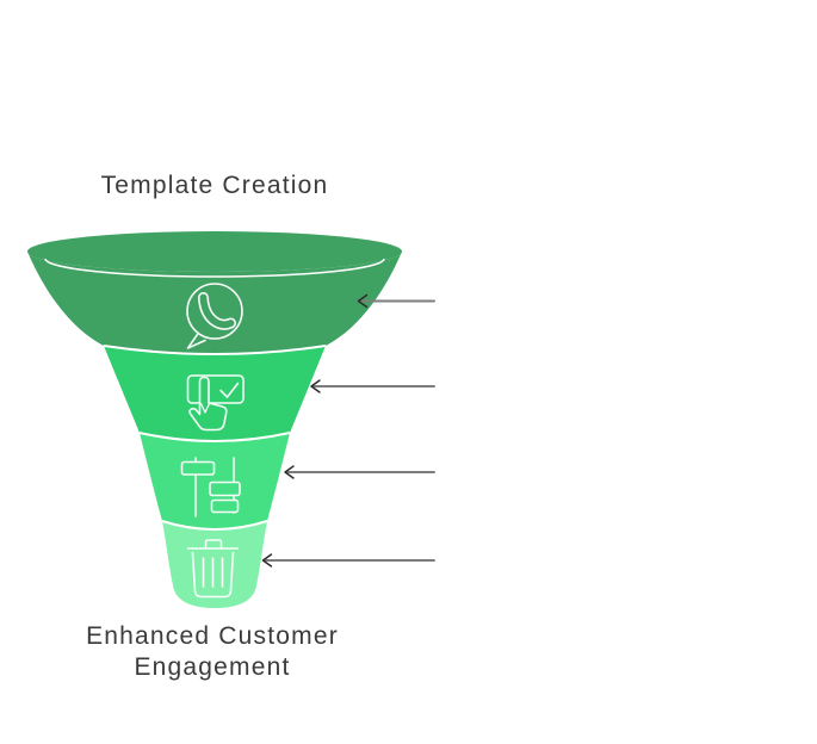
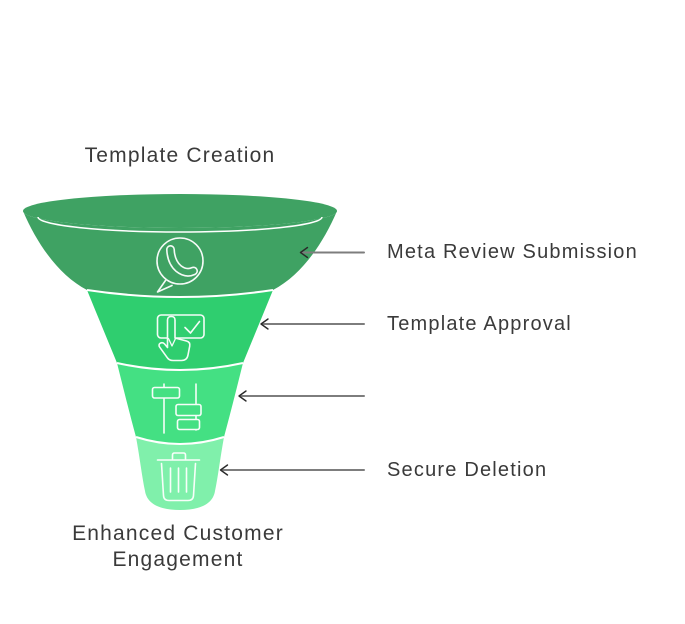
  Template Creation
+ Meta Review Submission
+ Template Approval
+ Secure Deletion
  Enhanced Customer Engagement
